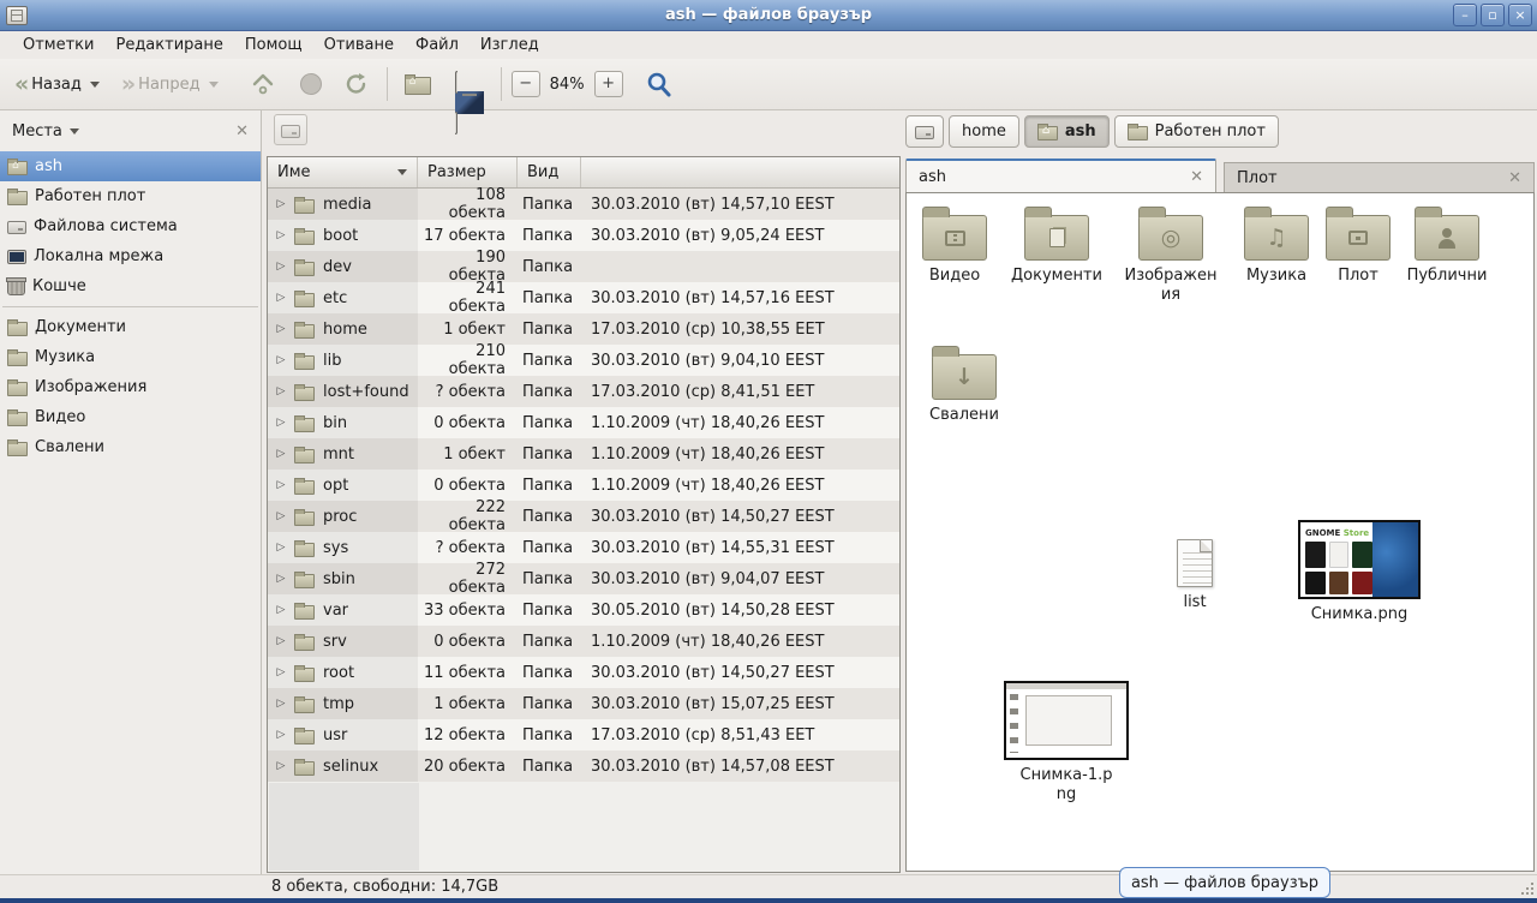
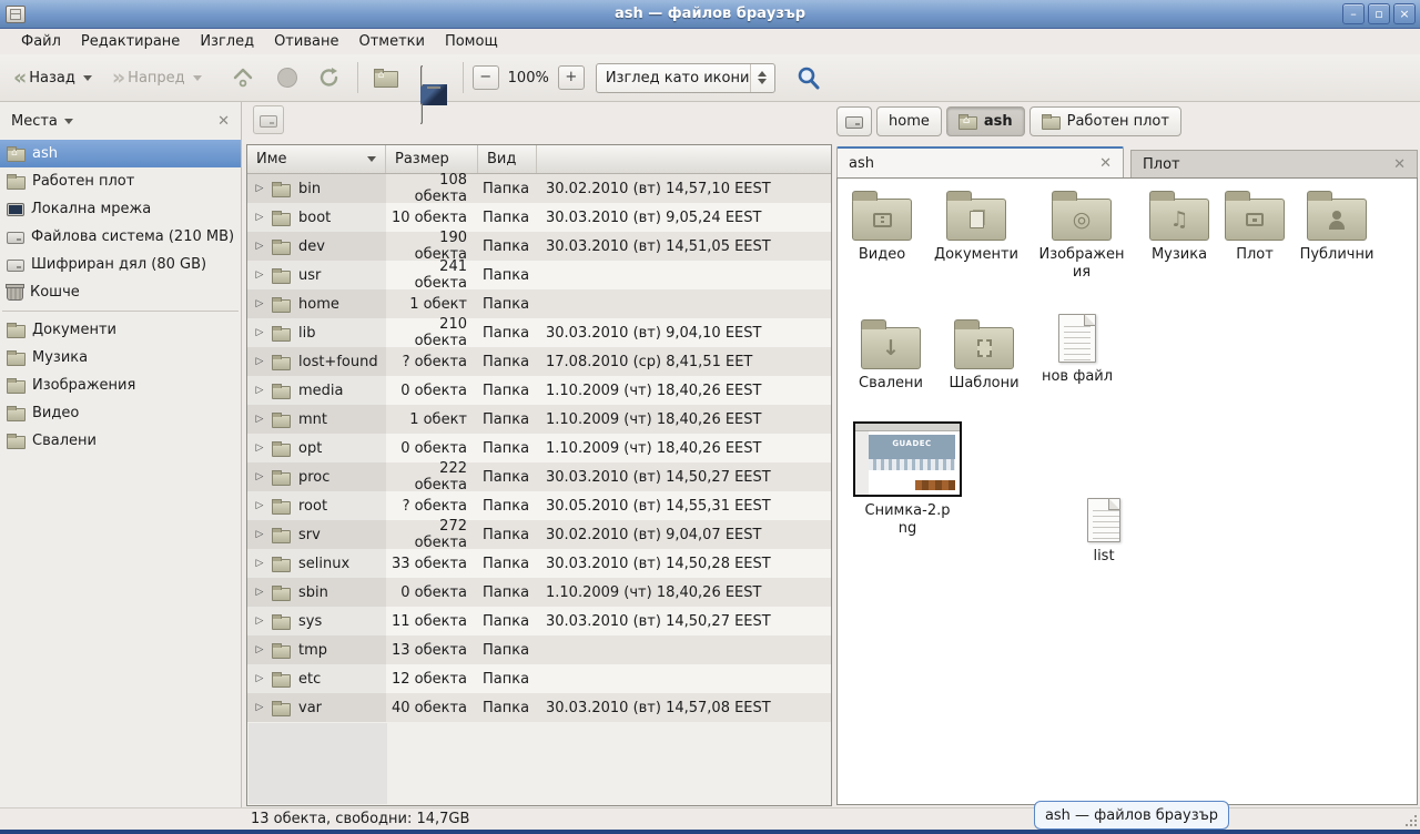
  ash — файлов браузър
  –
  ▫
  ×
- Отметки
+ Файл
  Редактиране
- Помощ
+ Изглед
  Отиване
- Файл
+ Отметки
- Изглед
+ Помощ
  «
  Назад
  »
  Напред
  −
- 84%
+ 100%
  +
+ Изглед като икони
  Места
  ✕
  ash
  Работен плот
- Файлова система
  Локална мрежа
+ Файлова система (210 MB)
+ Шифриран дял (80 GB)
  Кошче
  Документи
  Музика
  Изображения
  Видео
  Свалени
  Име
  Размер
  Вид
  ▷
- media
+ bin
  108 обекта
  Папка
- 30.03.2010 (вт) 14,57,10 EEST
+ 30.02.2010 (вт) 14,57,10 EEST
  ▷
  boot
- 17 обекта
+ 10 обекта
  Папка
  30.03.2010 (вт) 9,05,24 EEST
  ▷
  dev
  190 обекта
  Папка
+ 30.03.2010 (вт) 14,51,05 EEST
  ▷
- etc
+ usr
  241 обекта
  Папка
- 30.03.2010 (вт) 14,57,16 EEST
  ▷
  home
  1 обект
  Папка
- 17.03.2010 (ср) 10,38,55 EET
  ▷
  lib
  210 обекта
  Папка
  30.03.2010 (вт) 9,04,10 EEST
  ▷
  lost+found
  ? обекта
  Папка
- 17.03.2010 (ср) 8,41,51 EET
+ 17.08.2010 (ср) 8,41,51 EET
  ▷
- bin
+ media
  0 обекта
  Папка
  1.10.2009 (чт) 18,40,26 EEST
  ▷
  mnt
  1 обект
  Папка
  1.10.2009 (чт) 18,40,26 EEST
  ▷
  opt
  0 обекта
  Папка
  1.10.2009 (чт) 18,40,26 EEST
  ▷
  proc
  222 обекта
  Папка
  30.03.2010 (вт) 14,50,27 EEST
  ▷
- sys
+ root
  ? обекта
  Папка
- 30.03.2010 (вт) 14,55,31 EEST
+ 30.05.2010 (вт) 14,55,31 EEST
  ▷
- sbin
+ srv
  272 обекта
  Папка
- 30.03.2010 (вт) 9,04,07 EEST
+ 30.02.2010 (вт) 9,04,07 EEST
  ▷
- var
+ selinux
  33 обекта
  Папка
- 30.05.2010 (вт) 14,50,28 EEST
+ 30.03.2010 (вт) 14,50,28 EEST
  ▷
- srv
+ sbin
  0 обекта
  Папка
  1.10.2009 (чт) 18,40,26 EEST
  ▷
- root
+ sys
  11 обекта
  Папка
  30.03.2010 (вт) 14,50,27 EEST
  ▷
  tmp
- 1 обекта
+ 13 обекта
  Папка
- 30.03.2010 (вт) 15,07,25 EEST
  ▷
- usr
+ etc
  12 обекта
  Папка
- 17.03.2010 (ср) 8,51,43 EET
  ▷
- selinux
+ var
- 20 обекта
+ 40 обекта
  Папка
  30.03.2010 (вт) 14,57,08 EEST
  home
  ash
  Работен плот
  ash
  ✕
  Плот
  ✕
  Видео
  Документи
  ◎
  Изображения
  ♫
  Музика
  Плот
  Публични
  ↓
  Свалени
+ Шаблони
+ нов файл
+ GUADEC
+ Снимка-2.png
  list
- GNOME Store
- Снимка.png
- Снимка-1.png
- 8 обекта, свободни: 14,7GB
+ 13 обекта, свободни: 14,7GB
  ash — файлов браузър
